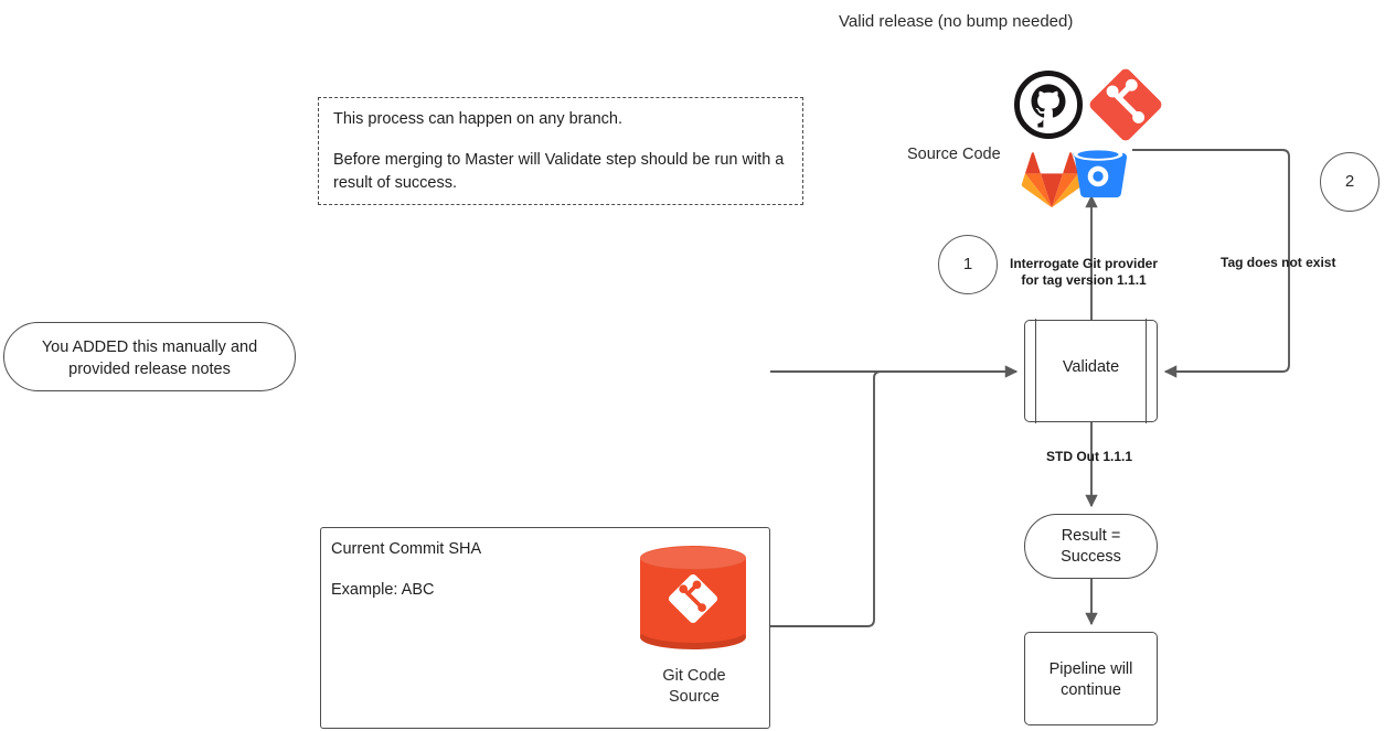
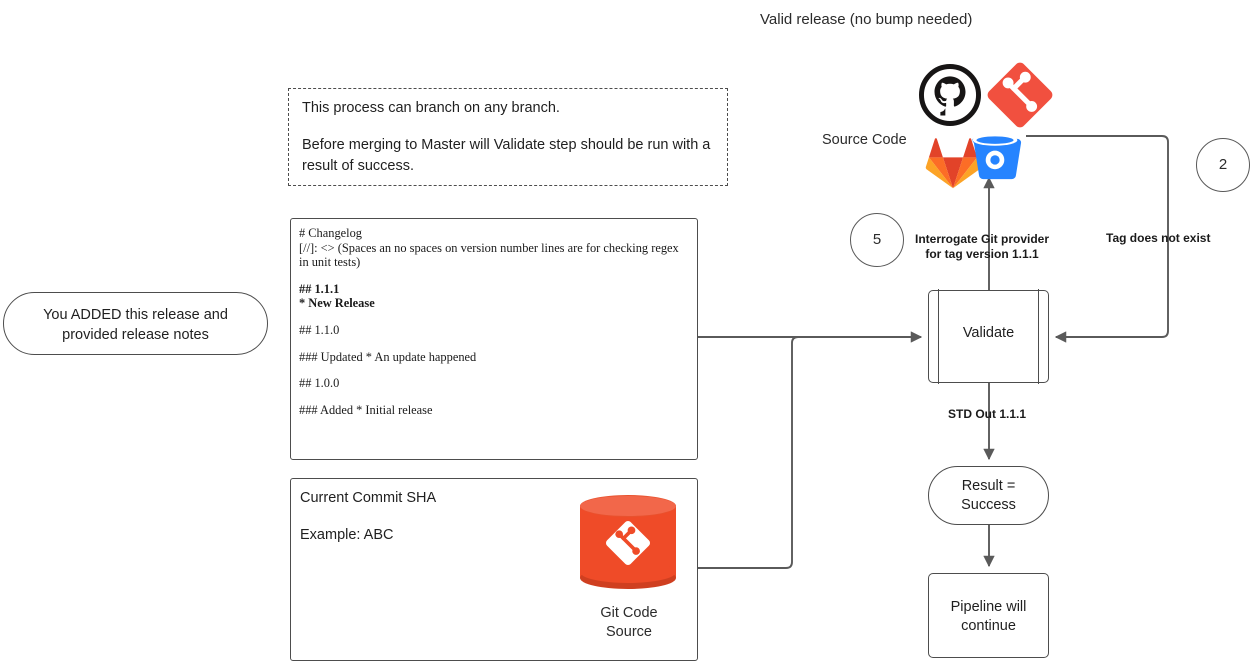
  Valid release (no bump needed)
- This process can happen on any branch.
+ This process can branch on any branch.
  Before merging to Master will Validate step should be run with a result of success.
+ # Changelog
+ [//]: <> (Spaces an no spaces on version number lines are for checking regex in unit tests)
+ ## 1.1.1
+ * New Release
+ ## 1.1.0
+ ### Updated * An update happened
+ ## 1.0.0
+ ### Added * Initial release
- You ADDED this manually and
+ You ADDED this release and
  provided release notes
  Current Commit SHA
  Example: ABC
  Git Code
  Source
  Source Code
- 1
+ 5
  2
  Interrogate Git provider
  for tag version 1.1.1
  Tag does not exist
  STD Out 1.1.1
  Validate
  Result =
  Success
  Pipeline will
  continue
